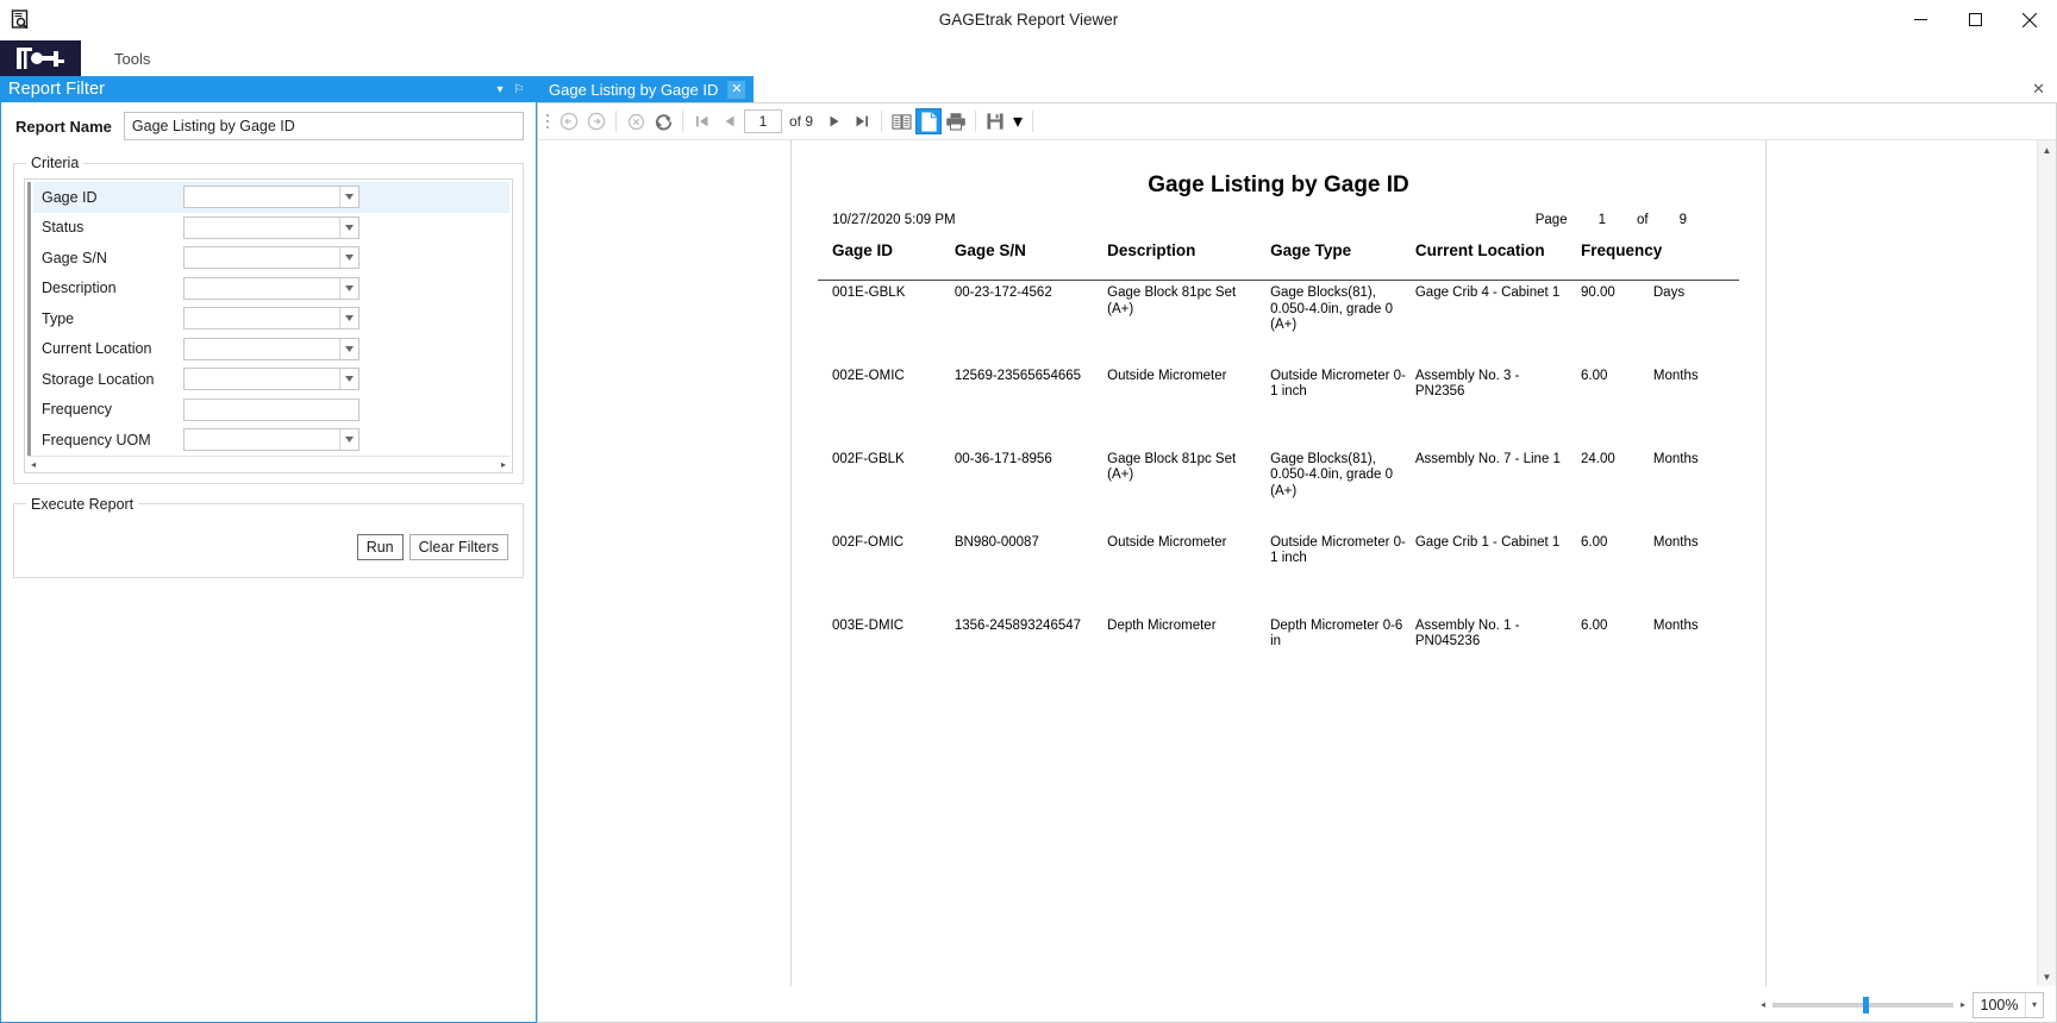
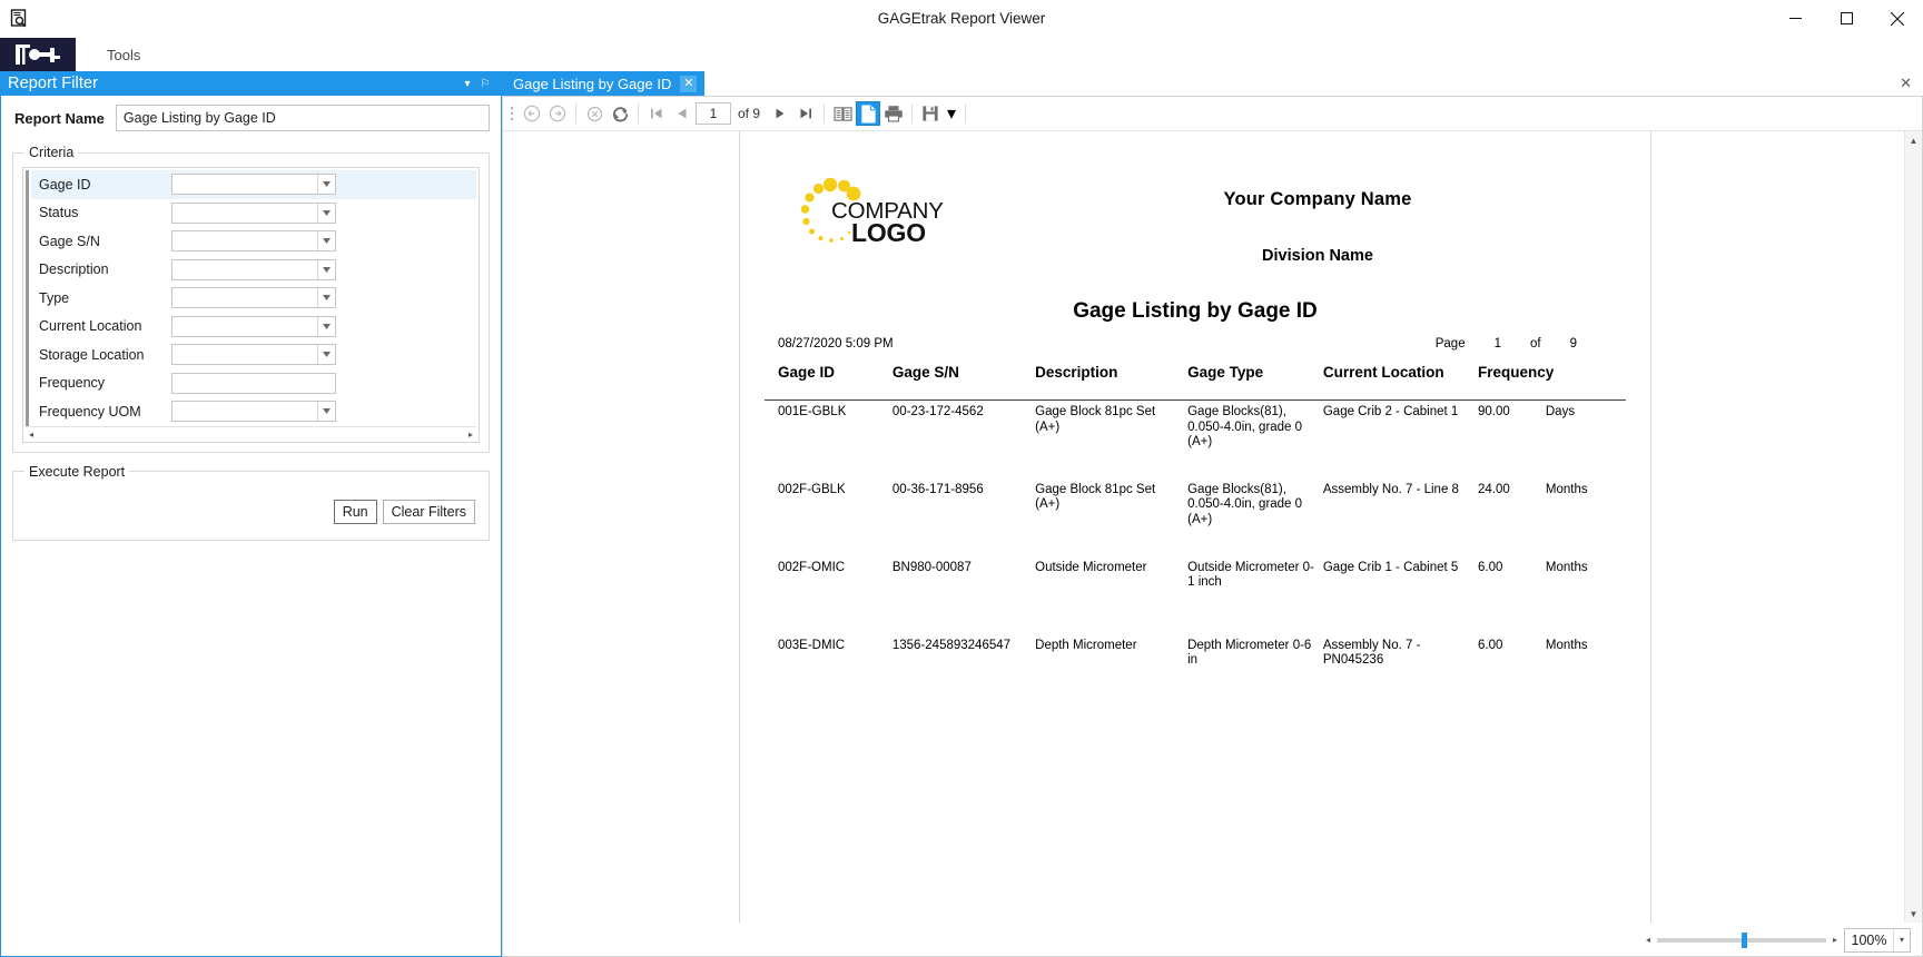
  GAGEtrak Report Viewer
  Tools
  Report Filter
  ▾
  ⚐
  Report Name
  Gage Listing by Gage ID
  Criteria
  Gage ID
  Status
  Gage S/N
  Description
  Type
  Current Location
  Storage Location
  Frequency
  Frequency UOM
  ◂
  ▸
  Execute Report
  Run
  Clear Filters
  Gage Listing by Gage ID
  ✕
  ✕
  1
  of 9
  ▾
+ COMPANY
+ LOGO
+ Your Company Name
+ Division Name
  Gage Listing by Gage ID
- 10/27/2020 5:09 PM
+ 08/27/2020 5:09 PM
  Page
  1
  of
  9
  Gage ID	Gage S/N	Description	Gage Type	Current Location	Frequency
- 001E-GBLK	00-23-172-4562	Gage Block 81pc Set (A+)	Gage Blocks(81), 0.050-4.0in, grade 0 (A+)	Gage Crib 4 - Cabinet 1	90.00	Days
+ 001E-GBLK	00-23-172-4562	Gage Block 81pc Set (A+)	Gage Blocks(81), 0.050-4.0in, grade 0 (A+)	Gage Crib 2 - Cabinet 1	90.00	Days
- 002E-OMIC	12569-23565654665	Outside Micrometer	Outside Micrometer 0-1 inch	Assembly No. 3 - PN2356	6.00	Months
- 002F-GBLK	00-36-171-8956	Gage Block 81pc Set (A+)	Gage Blocks(81), 0.050-4.0in, grade 0 (A+)	Assembly No. 7 - Line 1	24.00	Months
+ 002F-GBLK	00-36-171-8956	Gage Block 81pc Set (A+)	Gage Blocks(81), 0.050-4.0in, grade 0 (A+)	Assembly No. 7 - Line 8	24.00	Months
- 002F-OMIC	BN980-00087	Outside Micrometer	Outside Micrometer 0-1 inch	Gage Crib 1 - Cabinet 1	6.00	Months
+ 002F-OMIC	BN980-00087	Outside Micrometer	Outside Micrometer 0-1 inch	Gage Crib 1 - Cabinet 5	6.00	Months
- 003E-DMIC	1356-245893246547	Depth Micrometer	Depth Micrometer 0-6 in	Assembly No. 1 - PN045236	6.00	Months
+ 003E-DMIC	1356-245893246547	Depth Micrometer	Depth Micrometer 0-6 in	Assembly No. 7 - PN045236	6.00	Months
  ▲
  ▼
  ◂
  ▸
  100%
  ▾
